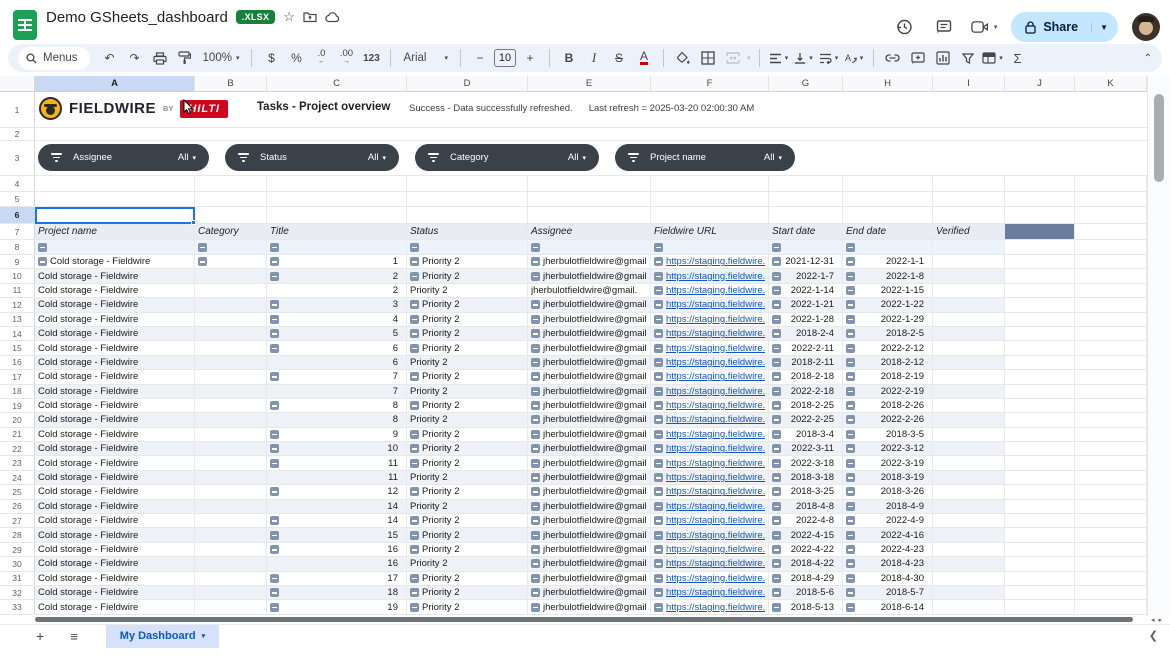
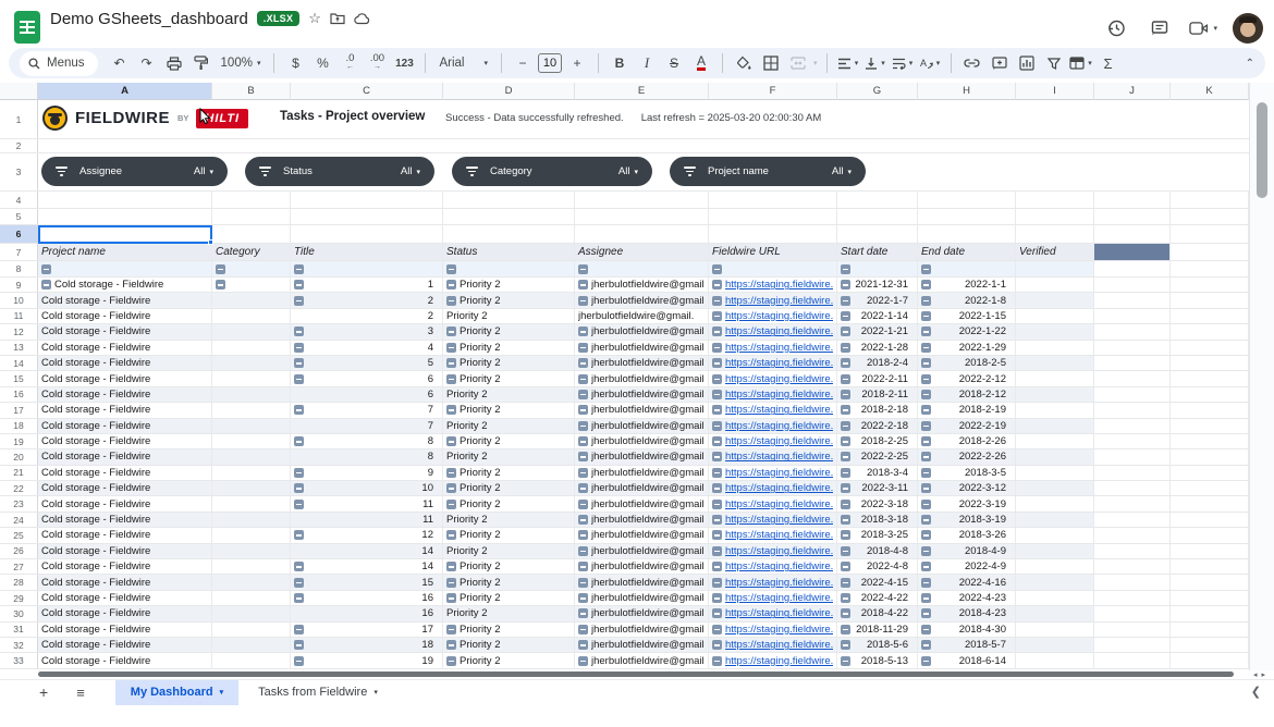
  Demo GSheets_dashboard
  .XLSX
  ☆
- Share
- ▼
  Menus
  ↶
  ↷
  100%
  $
  %
  .0
  .00
  123
  Arial
  −
  10
  +
  B
  I
  S
  A
  A
  Σ
  ⌃
  A
  B
  C
  D
  E
  F
  G
  H
  I
  J
  K
  1
  FIELDWIRE
  BY
  ILTI
  Tasks - Project overview
  Success - Data successfully refreshed.
  Last refresh = 2025-03-20 02:00:30 AM
  2
  3
  Assignee
  All
  Status
  All
  Category
  All
  Project name
  All
  4
  5
  6
  7
  Project name
  Category
  Title
  Status
  Assignee
  Fieldwire URL
  Start date
  End date
  Verified
  8
  9
  Cold storage - Fieldwire
  1
  Priority 2
  jherbulotfieldwire@gmail
  https://staging.fieldwire.
  2021-12-31
  2022-1-1
  10
  Cold storage - Fieldwire
  2
  Priority 2
  jherbulotfieldwire@gmail
  https://staging.fieldwire.
  2022-1-7
  2022-1-8
  11
  Cold storage - Fieldwire
  2
  Priority 2
  jherbulotfieldwire@gmail.
  https://staging.fieldwire.
  2022-1-14
  2022-1-15
  12
  Cold storage - Fieldwire
  3
  Priority 2
  jherbulotfieldwire@gmail
  https://staging.fieldwire.
  2022-1-21
  2022-1-22
  13
  Cold storage - Fieldwire
  4
  Priority 2
  jherbulotfieldwire@gmail
  https://staging.fieldwire.
  2022-1-28
  2022-1-29
  14
  Cold storage - Fieldwire
  5
  Priority 2
  jherbulotfieldwire@gmail
  https://staging.fieldwire.
  2018-2-4
  2018-2-5
  15
  Cold storage - Fieldwire
  6
  Priority 2
  jherbulotfieldwire@gmail
  https://staging.fieldwire.
  2022-2-11
  2022-2-12
  16
  Cold storage - Fieldwire
  6
  Priority 2
  jherbulotfieldwire@gmail
  https://staging.fieldwire.
  2018-2-11
  2018-2-12
  17
  Cold storage - Fieldwire
  7
  Priority 2
  jherbulotfieldwire@gmail
  https://staging.fieldwire.
  2018-2-18
  2018-2-19
  18
  Cold storage - Fieldwire
  7
  Priority 2
  jherbulotfieldwire@gmail
  https://staging.fieldwire.
  2022-2-18
  2022-2-19
  19
  Cold storage - Fieldwire
  8
  Priority 2
  jherbulotfieldwire@gmail
  https://staging.fieldwire.
  2018-2-25
  2018-2-26
  20
  Cold storage - Fieldwire
  8
  Priority 2
  jherbulotfieldwire@gmail
  https://staging.fieldwire.
  2022-2-25
  2022-2-26
  21
  Cold storage - Fieldwire
  9
  Priority 2
  jherbulotfieldwire@gmail
  https://staging.fieldwire.
  2018-3-4
  2018-3-5
  22
  Cold storage - Fieldwire
  10
  Priority 2
  jherbulotfieldwire@gmail
  https://staging.fieldwire.
  2022-3-11
  2022-3-12
  23
  Cold storage - Fieldwire
  11
  Priority 2
  jherbulotfieldwire@gmail
  https://staging.fieldwire.
  2022-3-18
  2022-3-19
  24
  Cold storage - Fieldwire
  11
  Priority 2
  jherbulotfieldwire@gmail
  https://staging.fieldwire.
  2018-3-18
  2018-3-19
  25
  Cold storage - Fieldwire
  12
  Priority 2
  jherbulotfieldwire@gmail
  https://staging.fieldwire.
  2018-3-25
  2018-3-26
  26
  Cold storage - Fieldwire
  14
  Priority 2
  jherbulotfieldwire@gmail
  https://staging.fieldwire.
  2018-4-8
  2018-4-9
  27
  Cold storage - Fieldwire
  14
  Priority 2
  jherbulotfieldwire@gmail
  https://staging.fieldwire.
  2022-4-8
  2022-4-9
  28
  Cold storage - Fieldwire
  15
  Priority 2
  jherbulotfieldwire@gmail
  https://staging.fieldwire.
  2022-4-15
  2022-4-16
  29
  Cold storage - Fieldwire
  16
  Priority 2
  jherbulotfieldwire@gmail
  https://staging.fieldwire.
  2022-4-22
  2022-4-23
  30
  Cold storage - Fieldwire
  16
  Priority 2
  jherbulotfieldwire@gmail
  https://staging.fieldwire.
  2018-4-22
  2018-4-23
  31
  Cold storage - Fieldwire
  17
  Priority 2
  jherbulotfieldwire@gmail
  https://staging.fieldwire.
- 2018-4-29
+ 2018-11-29
  2018-4-30
  32
  Cold storage - Fieldwire
  18
  Priority 2
  jherbulotfieldwire@gmail
  https://staging.fieldwire.
  2018-5-6
  2018-5-7
  33
  Cold storage - Fieldwire
  19
  Priority 2
  jherbulotfieldwire@gmail
  https://staging.fieldwire.
  2018-5-13
  2018-6-14
  +
  ≡
  My Dashboard
+ Tasks from Fieldwire
  ❮
